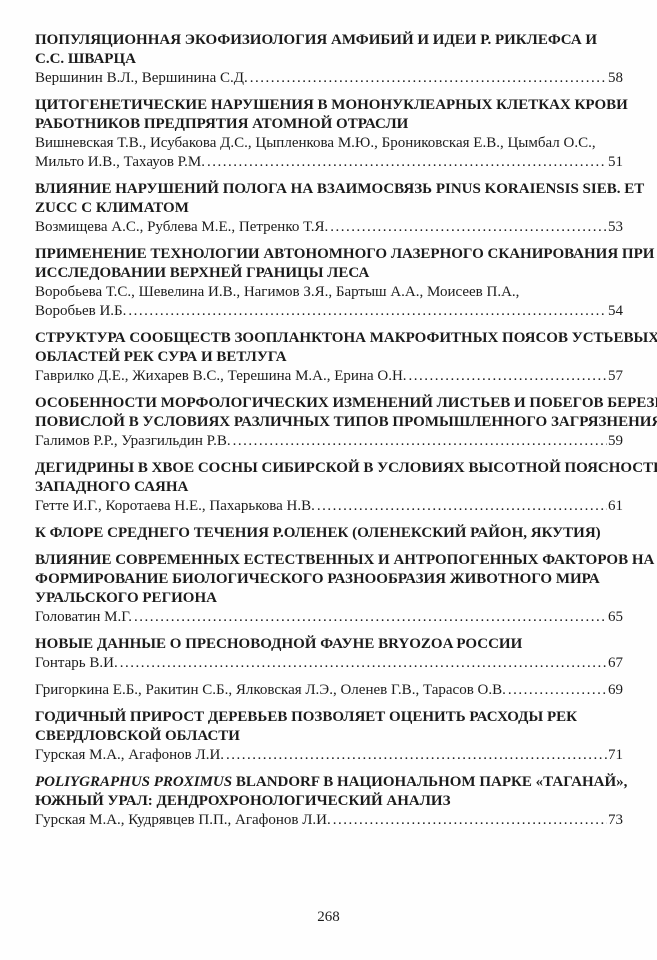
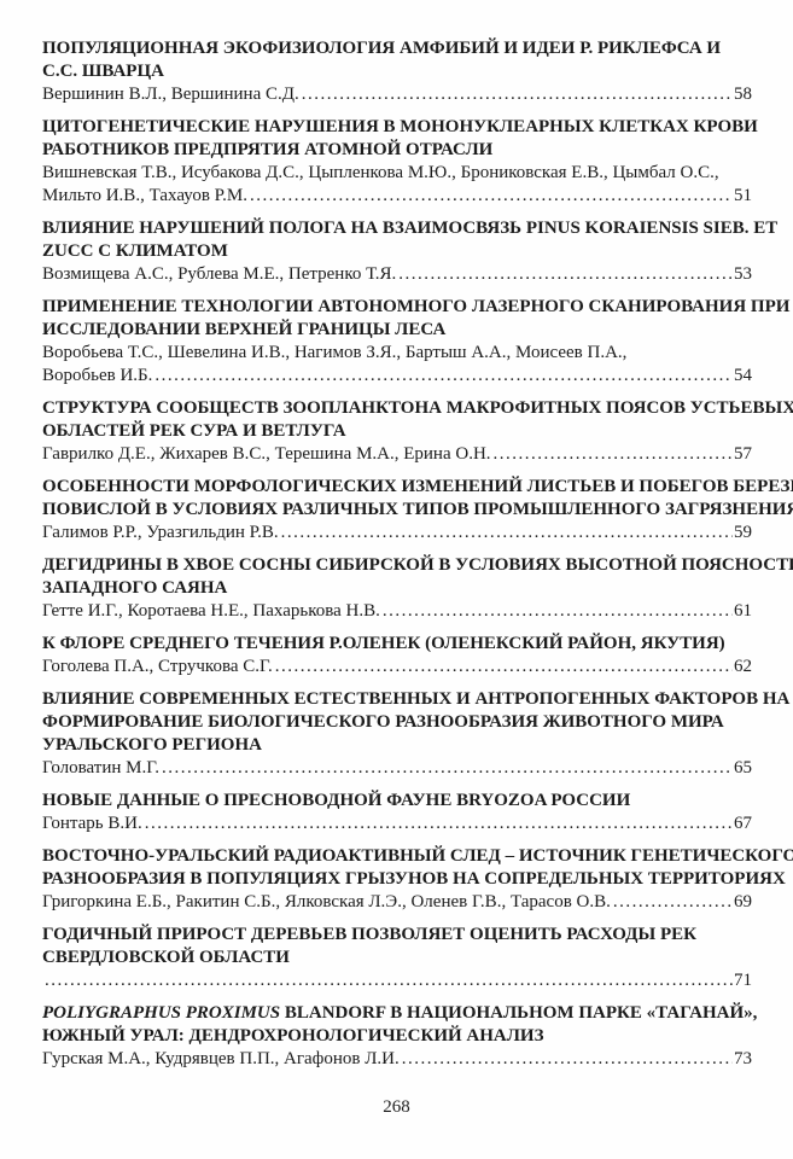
  ПОПУЛЯЦИОННАЯ ЭКОФИЗИОЛОГИЯ АМФИБИЙ И ИДЕИ Р. РИКЛЕФСА И
  С.С. ШВАРЦА
  Вершинин В.Л., Вершинина С.Д.
  58
  ЦИТОГЕНЕТИЧЕСКИЕ НАРУШЕНИЯ В МОНОНУКЛЕАРНЫХ КЛЕТКАХ КРОВИ
  РАБОТНИКОВ ПРЕДПРЯТИЯ АТОМНОЙ ОТРАСЛИ
  Вишневская Т.В., Исубакова Д.С., Цыпленкова М.Ю., Брониковская Е.В., Цымбал О.С.,
  Мильто И.В., Тахауов Р.М.
  51
  ВЛИЯНИЕ НАРУШЕНИЙ ПОЛОГА НА ВЗАИМОСВЯЗЬ PINUS KORAIENSIS SIEB. ET
  ZUCC С КЛИМАТОМ
  Возмищева А.С., Рублева М.Е., Петренко Т.Я.
  53
  ПРИМЕНЕНИЕ ТЕХНОЛОГИИ АВТОНОМНОГО ЛАЗЕРНОГО СКАНИРОВАНИЯ ПРИ
  ИССЛЕДОВАНИИ ВЕРХНЕЙ ГРАНИЦЫ ЛЕСА
  Воробьева Т.С., Шевелина И.В., Нагимов З.Я., Бартыш А.А., Моисеев П.А.,
  Воробьев И.Б.
  54
  СТРУКТУРА СООБЩЕСТВ ЗООПЛАНКТОНА МАКРОФИТНЫХ ПОЯСОВ УСТЬЕВЫХ
  ОБЛАСТЕЙ РЕК СУРА И ВЕТЛУГА
  Гаврилко Д.Е., Жихарев В.С., Терешина М.А., Ерина О.Н.
  57
  ОСОБЕННОСТИ МОРФОЛОГИЧЕСКИХ ИЗМЕНЕНИЙ ЛИСТЬЕВ И ПОБЕГОВ БЕРЕЗ
  ПОВИСЛОЙ В УСЛОВИЯХ РАЗЛИЧНЫХ ТИПОВ ПРОМЫШЛЕННОГО ЗАГРЯЗНЕНИ
  Галимов Р.Р., Уразгильдин Р.В.
  59
  ДЕГИДРИНЫ В ХВОЕ СОСНЫ СИБИРСКОЙ В УСЛОВИЯХ ВЫСОТНОЙ ПОЯСНОСТ
  ЗАПАДНОГО САЯНА
  Гетте И.Г., Коротаева Н.Е., Пахарькова Н.В.
  61
  К ФЛОРЕ СРЕДНЕГО ТЕЧЕНИЯ Р.ОЛЕНЕК (ОЛЕНЕКСКИЙ РАЙОН, ЯКУТИЯ)
+ Гоголева П.А., Стручкова С.Г.
+ 62
  ВЛИЯНИЕ СОВРЕМЕННЫХ ЕСТЕСТВЕННЫХ И АНТРОПОГЕННЫХ ФАКТОРОВ НА
  ФОРМИРОВАНИЕ БИОЛОГИЧЕСКОГО РАЗНООБРАЗИЯ ЖИВОТНОГО МИРА
  УРАЛЬСКОГО РЕГИОНА
  Головатин М.Г.
  65
  НОВЫЕ ДАННЫЕ О ПРЕСНОВОДНОЙ ФАУНЕ BRYOZOA РОССИИ
  Гонтарь В.И.
  67
+ ВОСТОЧНО-УРАЛЬСКИЙ РАДИОАКТИВНЫЙ СЛЕД – ИСТОЧНИК ГЕНЕТИЧЕСКОГО
+ РАЗНООБРАЗИЯ В ПОПУЛЯЦИЯХ ГРЫЗУНОВ НА СОПРЕДЕЛЬНЫХ ТЕРРИТОРИЯХ
  Григоркина Е.Б., Ракитин С.Б., Ялковская Л.Э., Оленев Г.В., Тарасов О.В.
  69
  ГОДИЧНЫЙ ПРИРОСТ ДЕРЕВЬЕВ ПОЗВОЛЯЕТ ОЦЕНИТЬ РАСХОДЫ РЕК
  СВЕРДЛОВСКОЙ ОБЛАСТИ
- Гурская М.А., Агафонов Л.И.
  71
  POLIYGRAPHUS PROXIMUS BLANDORF В НАЦИОНАЛЬНОМ ПАРКЕ «ТАГАНАЙ»,
  ЮЖНЫЙ УРАЛ: ДЕНДРОХРОНОЛОГИЧЕСКИЙ АНАЛИЗ
  Гурская М.А., Кудрявцев П.П., Агафонов Л.И.
  73
  268
